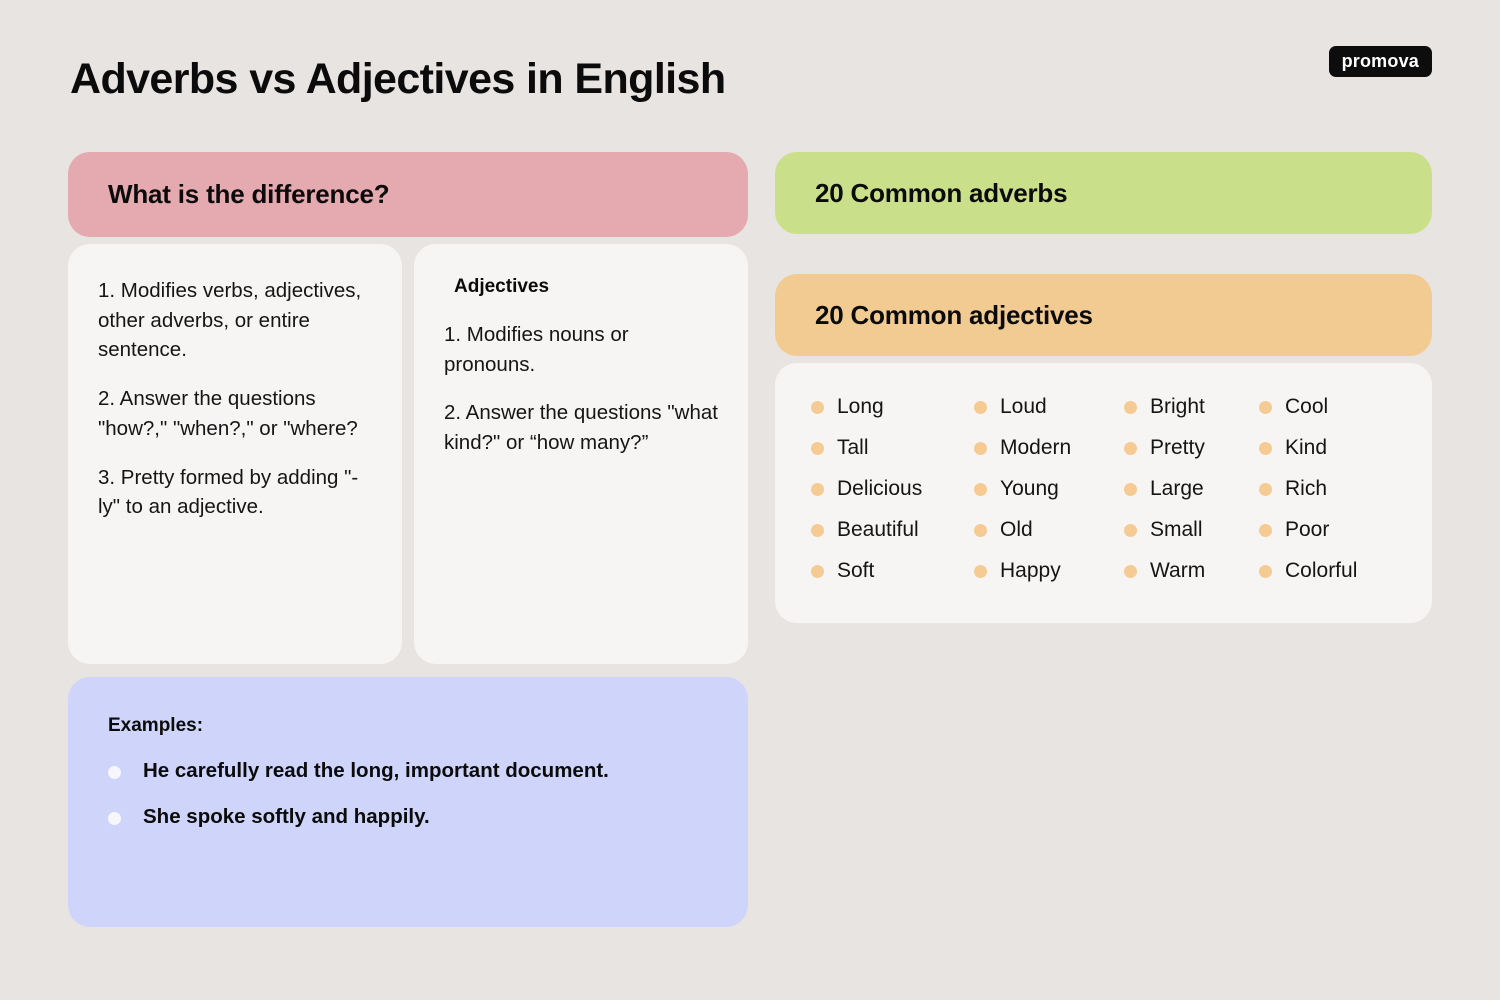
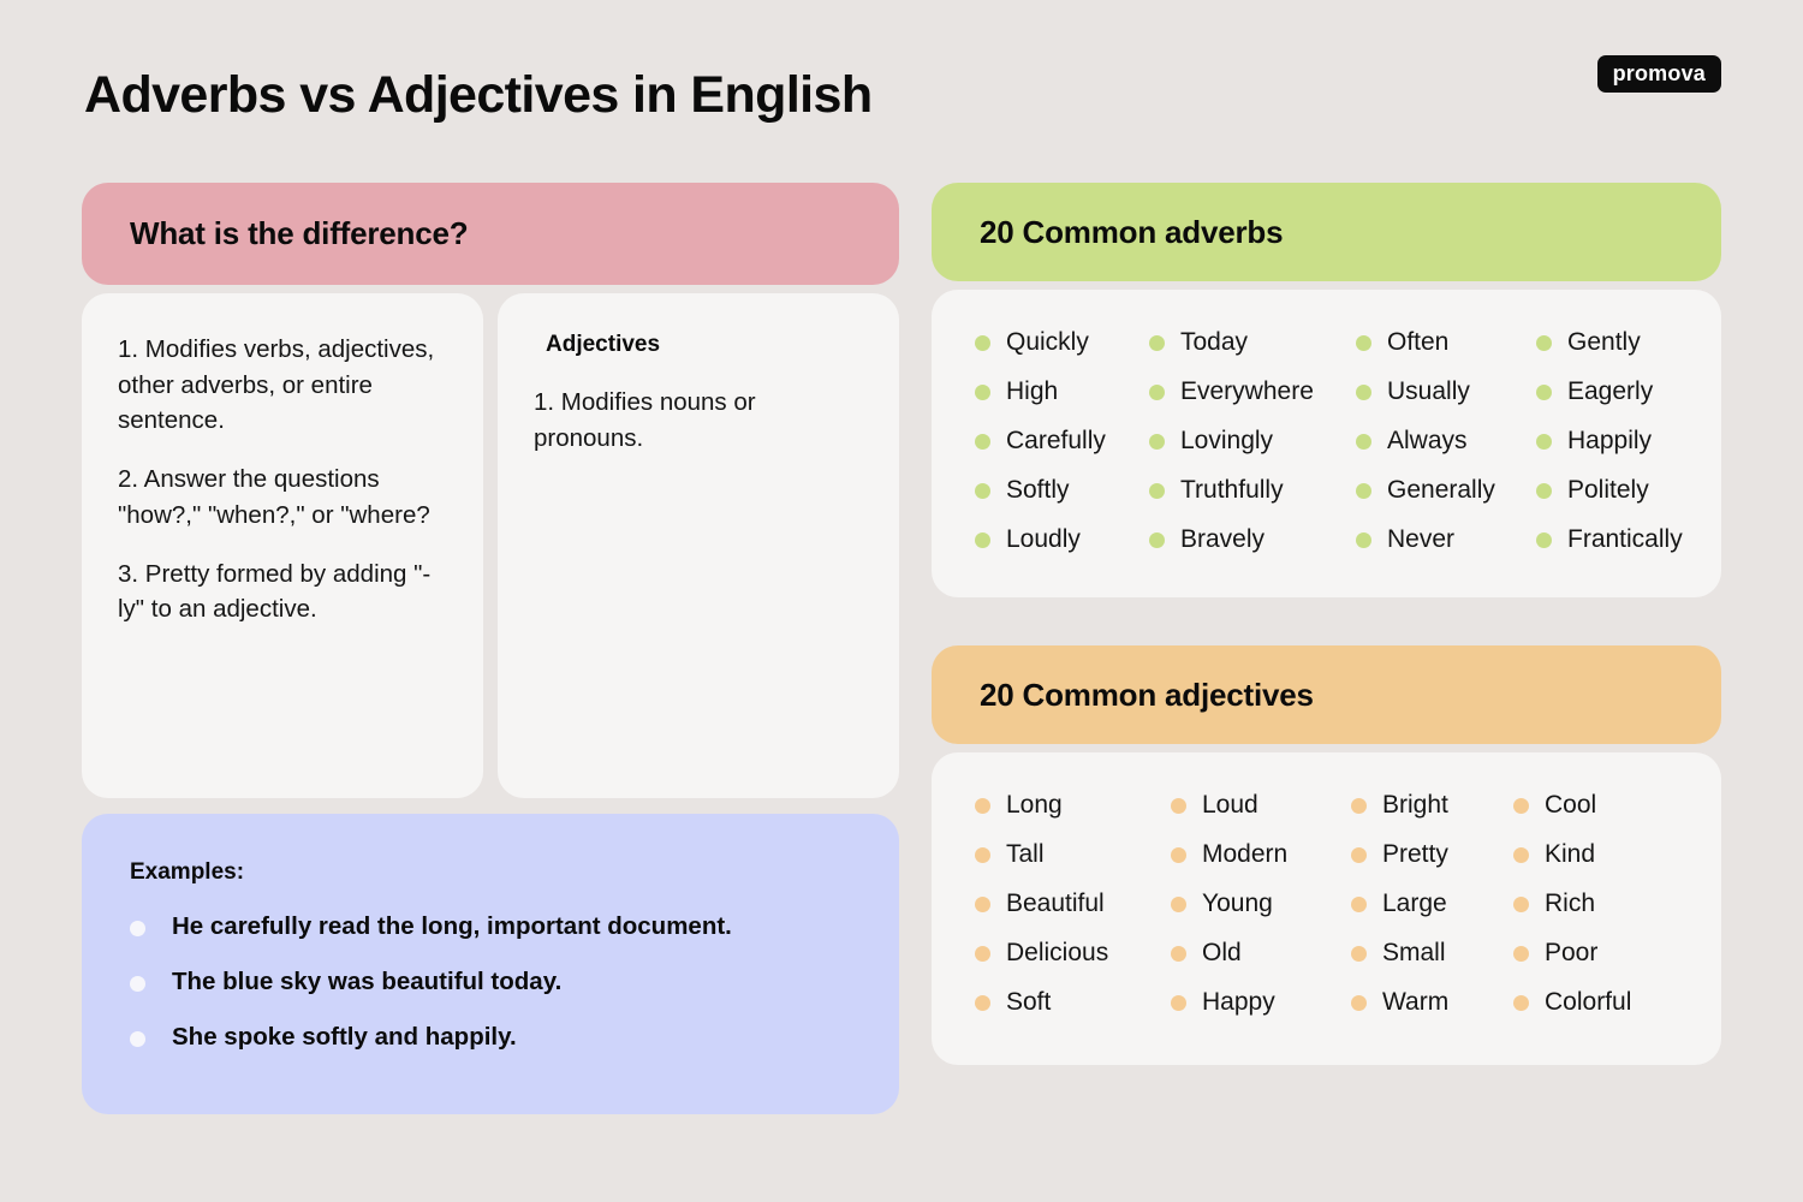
  Adverbs vs Adjectives in English
  promova
  What is the difference?
  1. Modifies verbs, adjectives, other adverbs, or entire sentence.
  2. Answer the questions "how?," "when?," or "where?
  3. Pretty formed by adding "-ly" to an adjective.
  Adjectives
  1. Modifies nouns or pronouns.
- 2. Answer the questions "what kind?" or “how many?”
  Examples:
  He carefully read the long, important document.
+ The blue sky was beautiful today.
  She spoke softly and happily.
  20 Common adverbs
+ Quickly
+ Today
+ Often
+ Gently
+ High
+ Everywhere
+ Usually
+ Eagerly
+ Carefully
+ Lovingly
+ Always
+ Happily
+ Softly
+ Truthfully
+ Generally
+ Politely
+ Loudly
+ Bravely
+ Never
+ Frantically
  20 Common adjectives
  Long
  Loud
  Bright
  Cool
  Tall
  Modern
  Pretty
  Kind
- Delicious
+ Beautiful
  Young
  Large
  Rich
- Beautiful
+ Delicious
  Old
  Small
  Poor
  Soft
  Happy
  Warm
  Colorful
